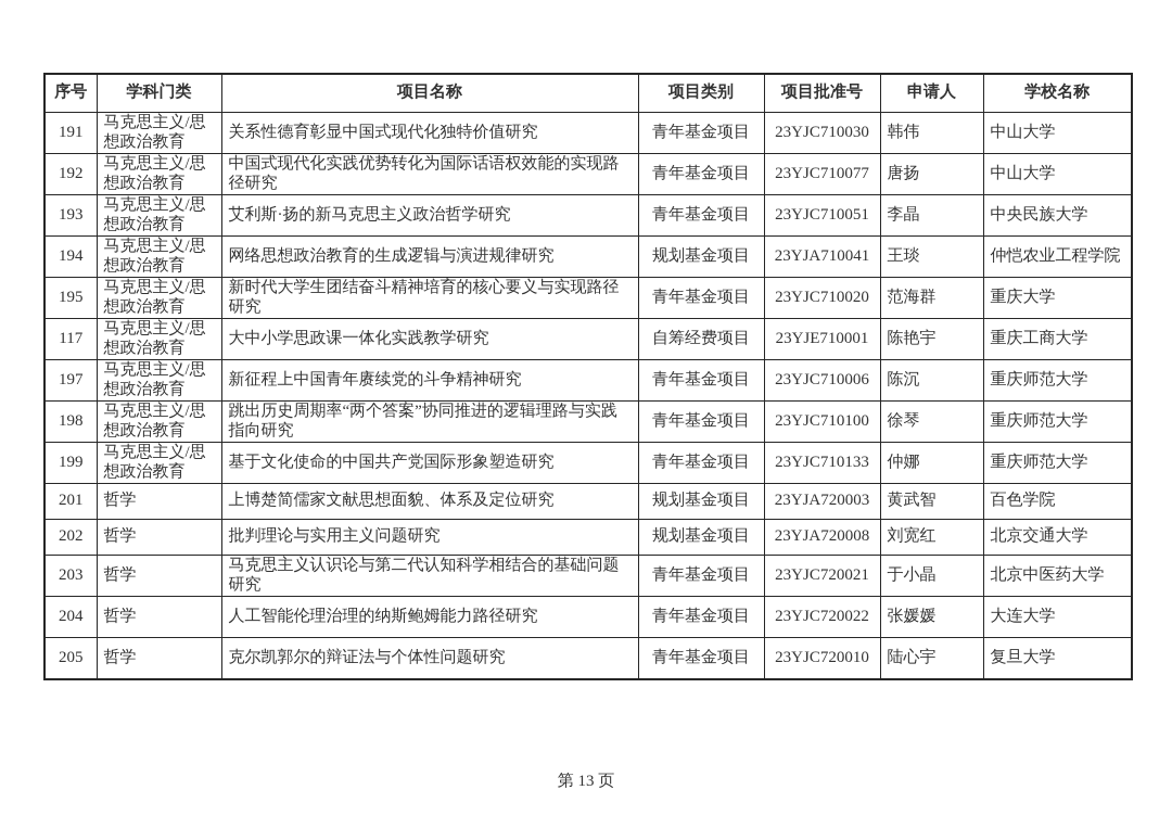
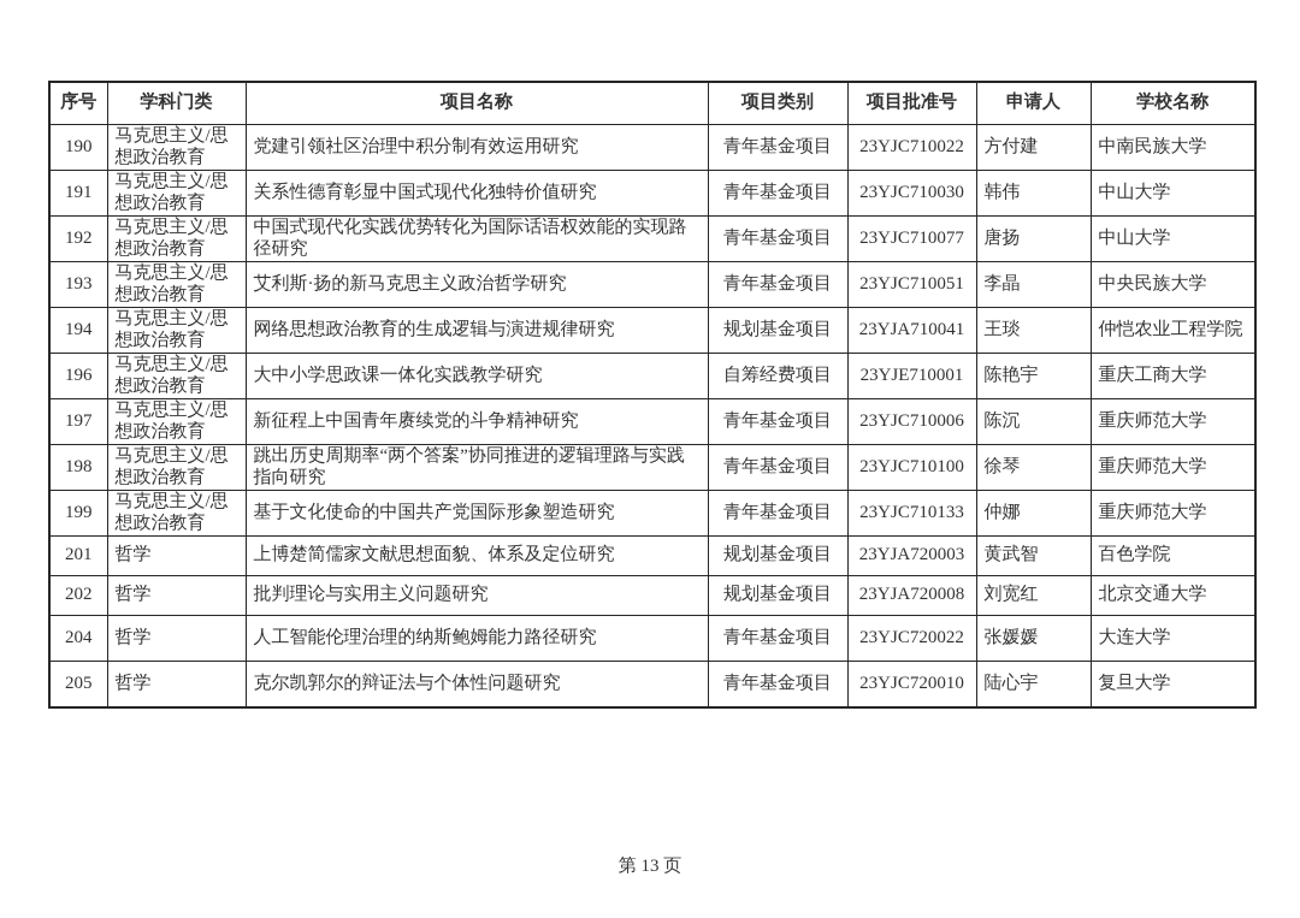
  序号	学科门类	项目名称	项目类别	项目批准号	申请人	学校名称
+ 190	马克思主义/思想政治教育	党建引领社区治理中积分制有效运用研究	青年基金项目	23YJC710022	方付建	中南民族大学
  191	马克思主义/思想政治教育	关系性德育彰显中国式现代化独特价值研究	青年基金项目	23YJC710030	韩伟	中山大学
  192	马克思主义/思想政治教育	中国式现代化实践优势转化为国际话语权效能的实现路径研究	青年基金项目	23YJC710077	唐扬	中山大学
  193	马克思主义/思想政治教育	艾利斯·扬的新马克思主义政治哲学研究	青年基金项目	23YJC710051	李晶	中央民族大学
  194	马克思主义/思想政治教育	网络思想政治教育的生成逻辑与演进规律研究	规划基金项目	23YJA710041	王琰	仲恺农业工程学院
- 195	马克思主义/思想政治教育	新时代大学生团结奋斗精神培育的核心要义与实现路径研究	青年基金项目	23YJC710020	范海群	重庆大学
- 117	马克思主义/思想政治教育	大中小学思政课一体化实践教学研究	自筹经费项目	23YJE710001	陈艳宇	重庆工商大学
+ 196	马克思主义/思想政治教育	大中小学思政课一体化实践教学研究	自筹经费项目	23YJE710001	陈艳宇	重庆工商大学
  197	马克思主义/思想政治教育	新征程上中国青年赓续党的斗争精神研究	青年基金项目	23YJC710006	陈沉	重庆师范大学
  198	马克思主义/思想政治教育	跳出历史周期率“两个答案”协同推进的逻辑理路与实践指向研究	青年基金项目	23YJC710100	徐琴	重庆师范大学
  199	马克思主义/思想政治教育	基于文化使命的中国共产党国际形象塑造研究	青年基金项目	23YJC710133	仲娜	重庆师范大学
  201	哲学	上博楚简儒家文献思想面貌、体系及定位研究	规划基金项目	23YJA720003	黄武智	百色学院
  202	哲学	批判理论与实用主义问题研究	规划基金项目	23YJA720008	刘宽红	北京交通大学
- 203	哲学	马克思主义认识论与第二代认知科学相结合的基础问题研究	青年基金项目	23YJC720021	于小晶	北京中医药大学
  204	哲学	人工智能伦理治理的纳斯鲍姆能力路径研究	青年基金项目	23YJC720022	张媛媛	大连大学
  205	哲学	克尔凯郭尔的辩证法与个体性问题研究	青年基金项目	23YJC720010	陆心宇	复旦大学
  第 13 页
